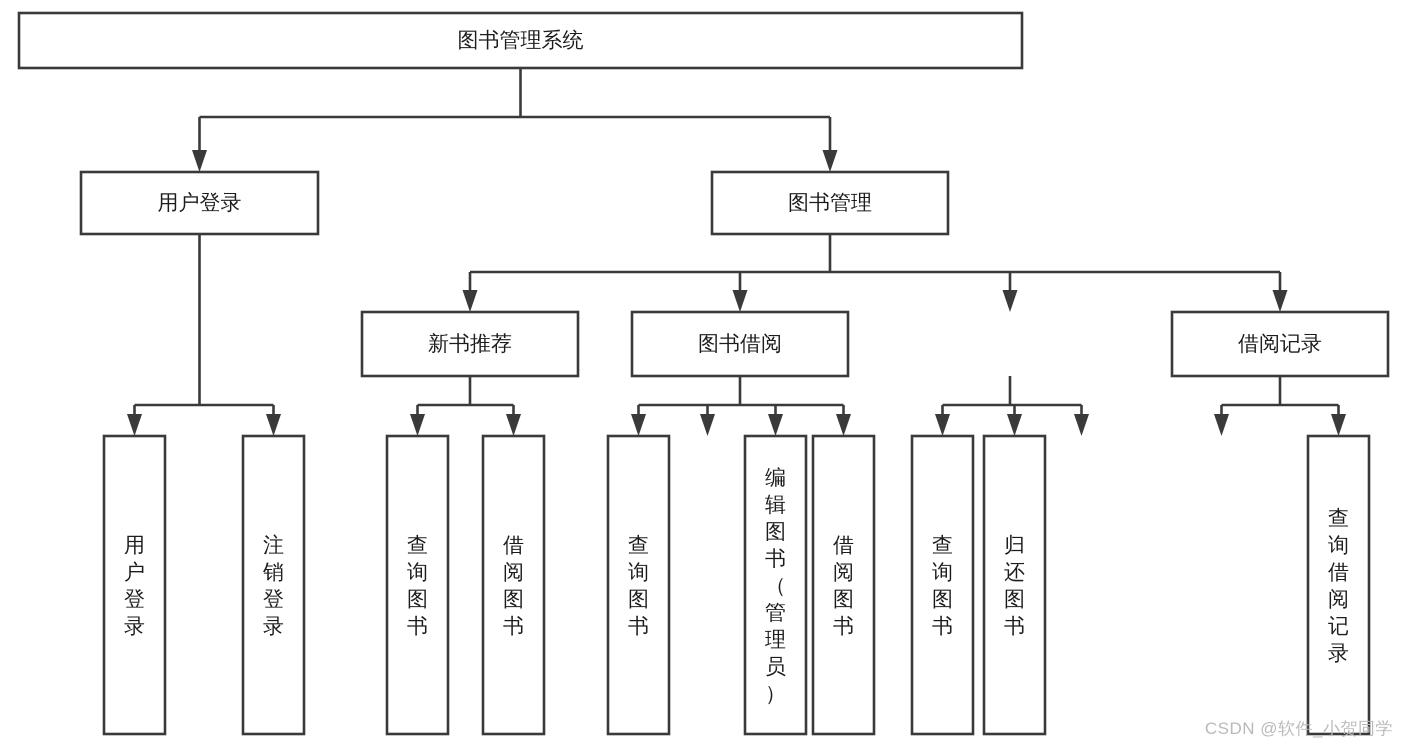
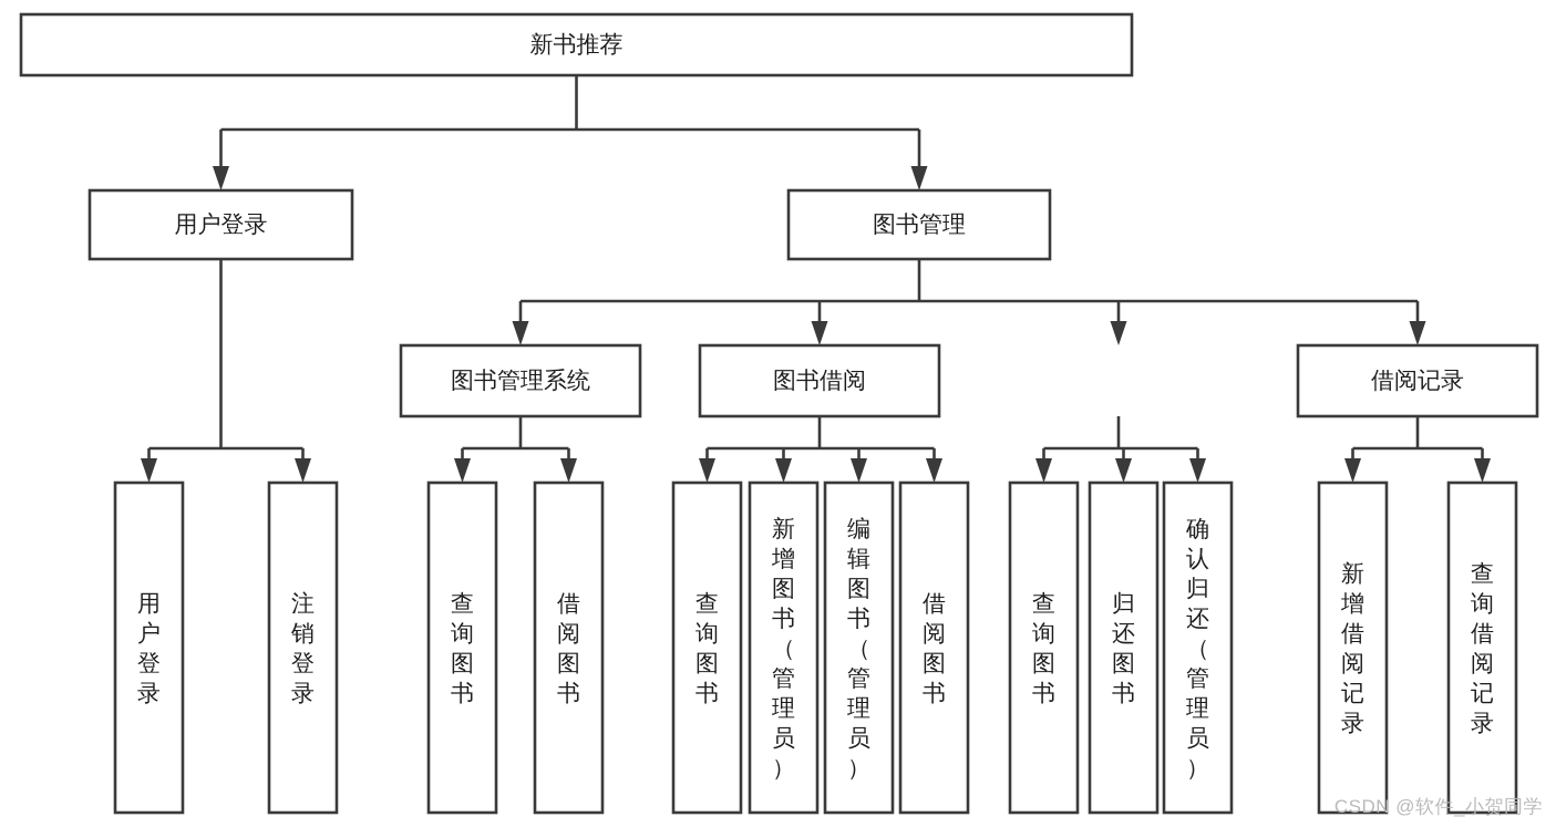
- 图书管理系统
+ 新书推荐
  用户登录
  图书管理
- 新书推荐
+ 图书管理系统
  图书借阅
  借阅记录
  用户登录
  注销登录
  查询图书
  借阅图书
  查询图书
+ 新增图书（管理员）
  编辑图书（管理员）
  借阅图书
  查询图书
  归还图书
+ 确认归还（管理员）
+ 新增借阅记录
  查询借阅记录
  CSDN @软件_小贺同学
